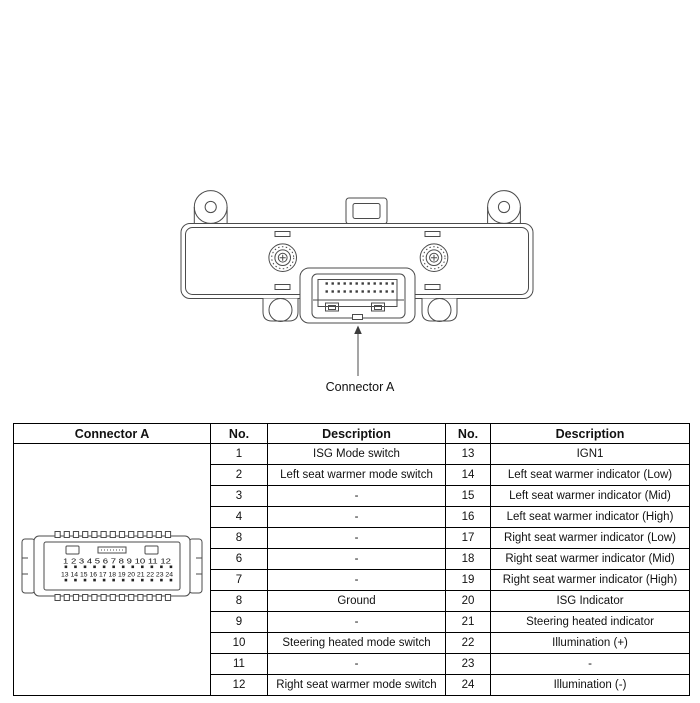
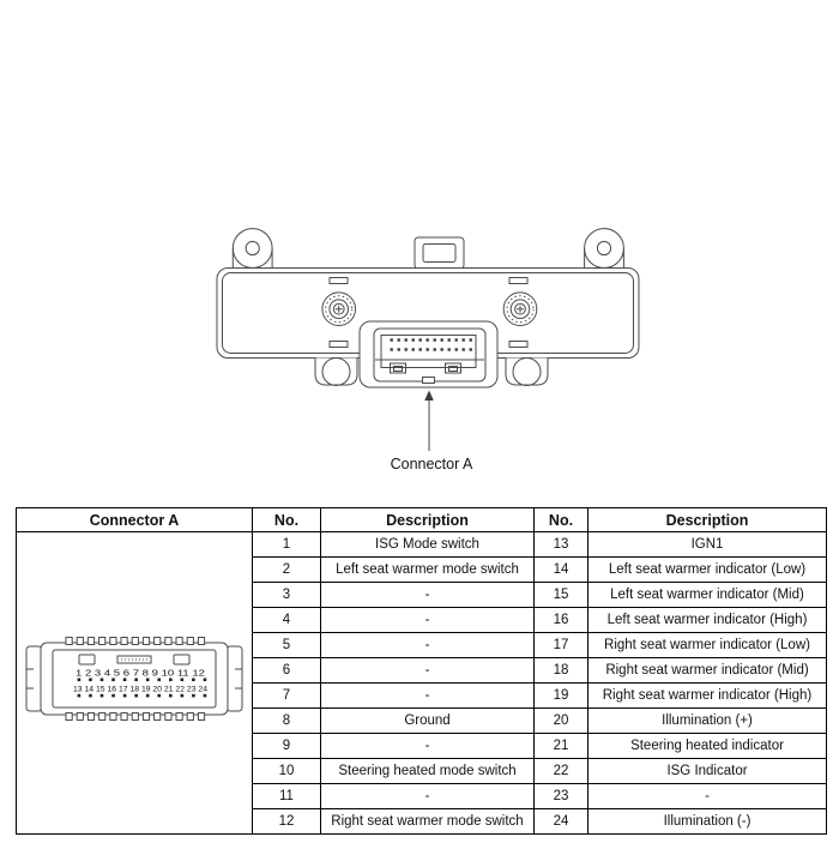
  Connector A
  Connector A	No.	Description	No.	Description
  2	Left seat warmer mode switch	14	Left seat warmer indicator (Low)
  3	-	15	Left seat warmer indicator (Mid)
  4	-	16	Left seat warmer indicator (High)
- 8	-	17	Right seat warmer indicator (Low)
+ 5	-	17	Right seat warmer indicator (Low)
  6	-	18	Right seat warmer indicator (Mid)
  7	-	19	Right seat warmer indicator (High)
- 8	Ground	20	ISG Indicator
+ 8	Ground	20	Illumination (+)
  9	-	21	Steering heated indicator
- 10	Steering heated mode switch	22	Illumination (+)
+ 10	Steering heated mode switch	22	ISG Indicator
  11	-	23	-
  12	Right seat warmer mode switch	24	Illumination (-)
